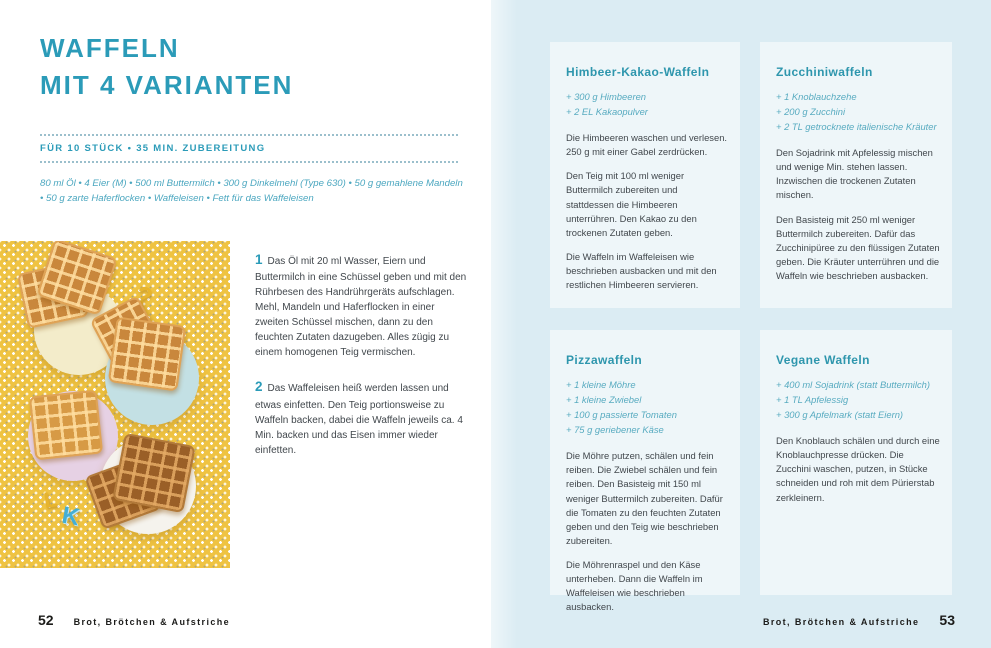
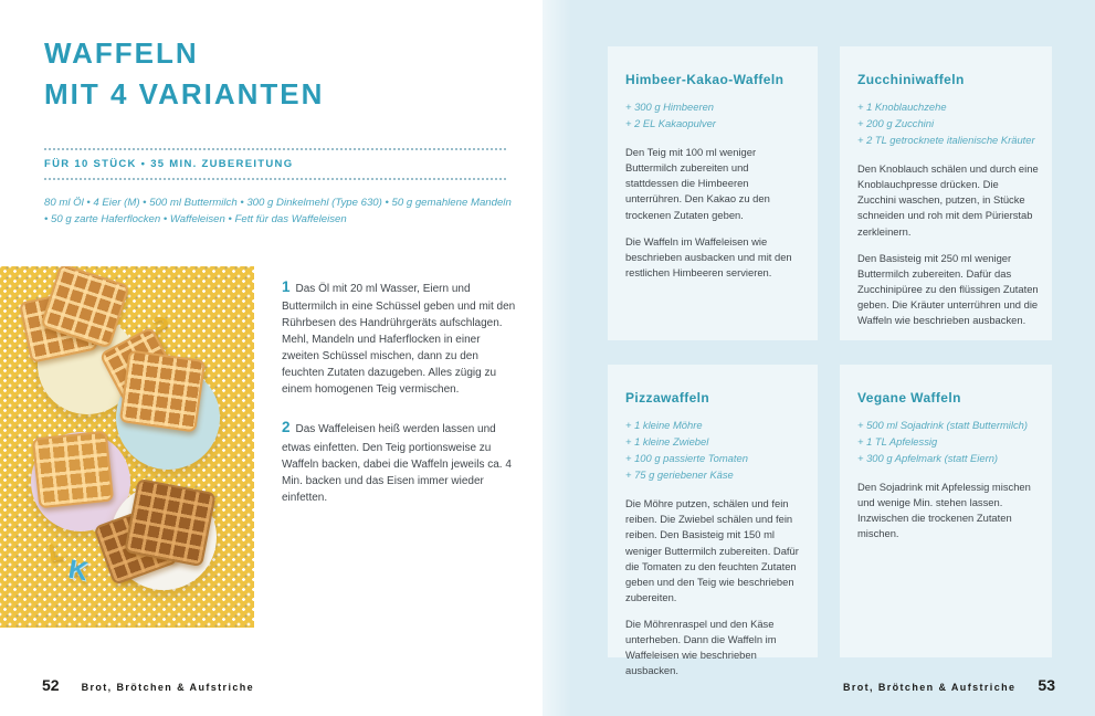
  WAFFELN
  MIT 4 VARIANTEN
  FÜR 10 STÜCK • 35 MIN. ZUBEREITUNG
  80 ml Öl • 4 Eier (M) • 500 ml Buttermilch • 300 g Dinkelmehl (Type 630) • 50 g gemahlene Mandeln • 50 g zarte Haferflocken • Waffeleisen • Fett für das Waffeleisen
  1 Das Öl mit 20 ml Wasser, Eiern und Buttermilch in eine Schüssel geben und mit den Rührbesen des Handrührgeräts aufschlagen. Mehl, Mandeln und Haferflocken in einer zweiten Schüssel mischen, dann zu den feuchten Zutaten dazugeben. Alles zügig zu einem homogenen Teig vermischen.
  2 Das Waffeleisen heiß werden lassen und etwas einfetten. Den Teig portionsweise zu Waffeln backen, dabei die Waffeln jeweils ca. 4 Min. backen und das Eisen immer wieder einfetten.
  52
  Brot, Brötchen & Aufstriche
  Himbeer-Kakao-Waffeln
  + 300 g Himbeeren
  + 2 EL Kakaopulver
- Die Himbeeren waschen und verlesen. 250 g mit einer Gabel zerdrücken.
  Den Teig mit 100 ml weniger Buttermilch zubereiten und stattdessen die Himbeeren unterrühren. Den Kakao zu den trockenen Zutaten geben.
  Die Waffeln im Waffeleisen wie beschrieben ausbacken und mit den restlichen Himbeeren servieren.
  Zucchiniwaffeln
  + 1 Knoblauchzehe
  + 200 g Zucchini
  + 2 TL getrocknete italienische Kräuter
- Den Sojadrink mit Apfelessig mischen und wenige Min. stehen lassen. Inzwischen die trockenen Zutaten mischen.
+ Den Knoblauch schälen und durch eine Knoblauchpresse drücken. Die Zucchini waschen, putzen, in Stücke schneiden und roh mit dem Pürierstab zerkleinern.
  Den Basisteig mit 250 ml weniger Buttermilch zubereiten. Dafür das Zucchinipüree zu den flüssigen Zutaten geben. Die Kräuter unterrühren und die Waffeln wie beschrieben ausbacken.
  Pizzawaffeln
  + 1 kleine Möhre
  + 1 kleine Zwiebel
  + 100 g passierte Tomaten
  + 75 g geriebener Käse
  Die Möhre putzen, schälen und fein reiben. Die Zwiebel schälen und fein reiben. Den Basisteig mit 150 ml weniger Buttermilch zubereiten. Dafür die Tomaten zu den feuchten Zutaten geben und den Teig wie beschrieben zubereiten.
  Die Möhrenraspel und den Käse unterheben. Dann die Waffeln im Waffeleisen wie beschrieben ausbacken.
  Vegane Waffeln
- + 400 ml Sojadrink (statt Buttermilch)
+ + 500 ml Sojadrink (statt Buttermilch)
  + 1 TL Apfelessig
  + 300 g Apfelmark (statt Eiern)
- Den Knoblauch schälen und durch eine Knoblauchpresse drücken. Die Zucchini waschen, putzen, in Stücke schneiden und roh mit dem Pürierstab zerkleinern.
+ Den Sojadrink mit Apfelessig mischen und wenige Min. stehen lassen. Inzwischen die trockenen Zutaten mischen.
  Brot, Brötchen & Aufstriche
  53
